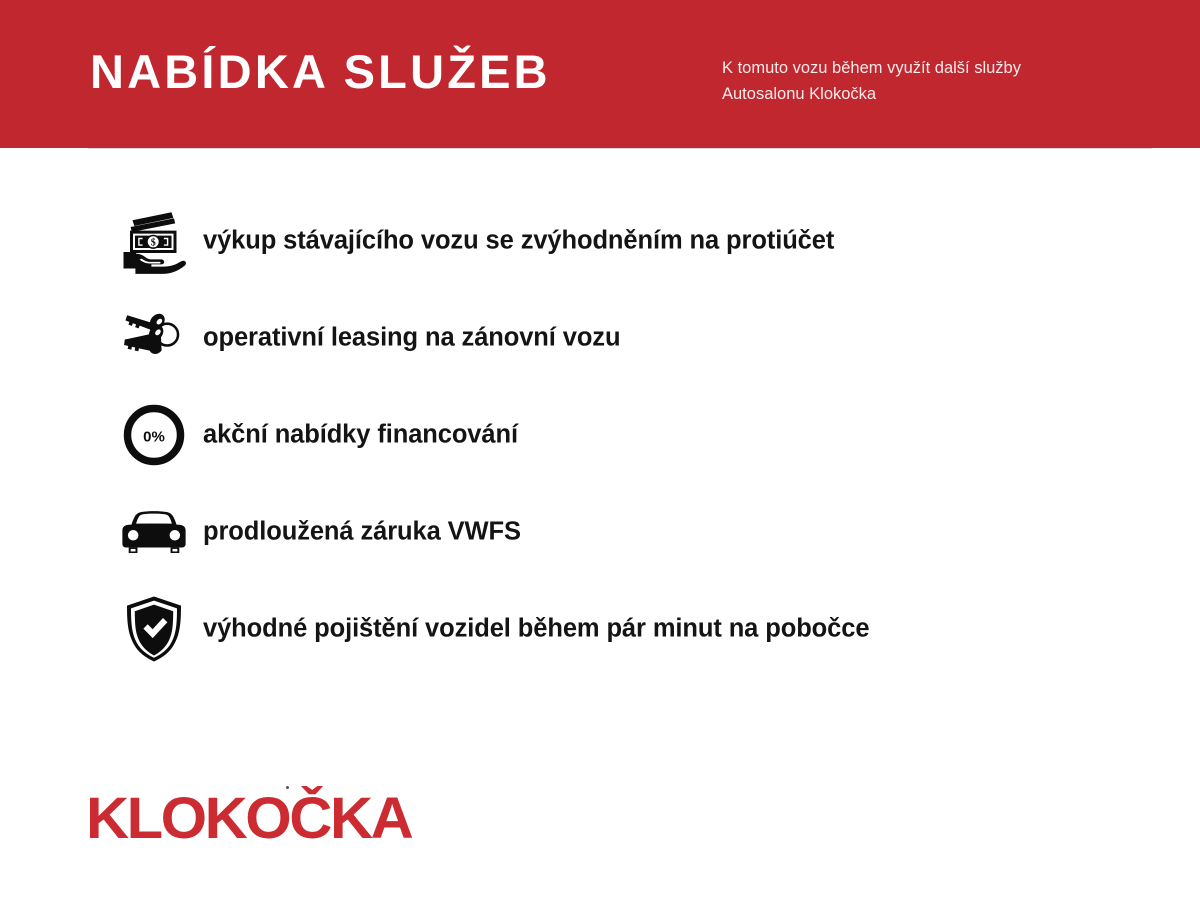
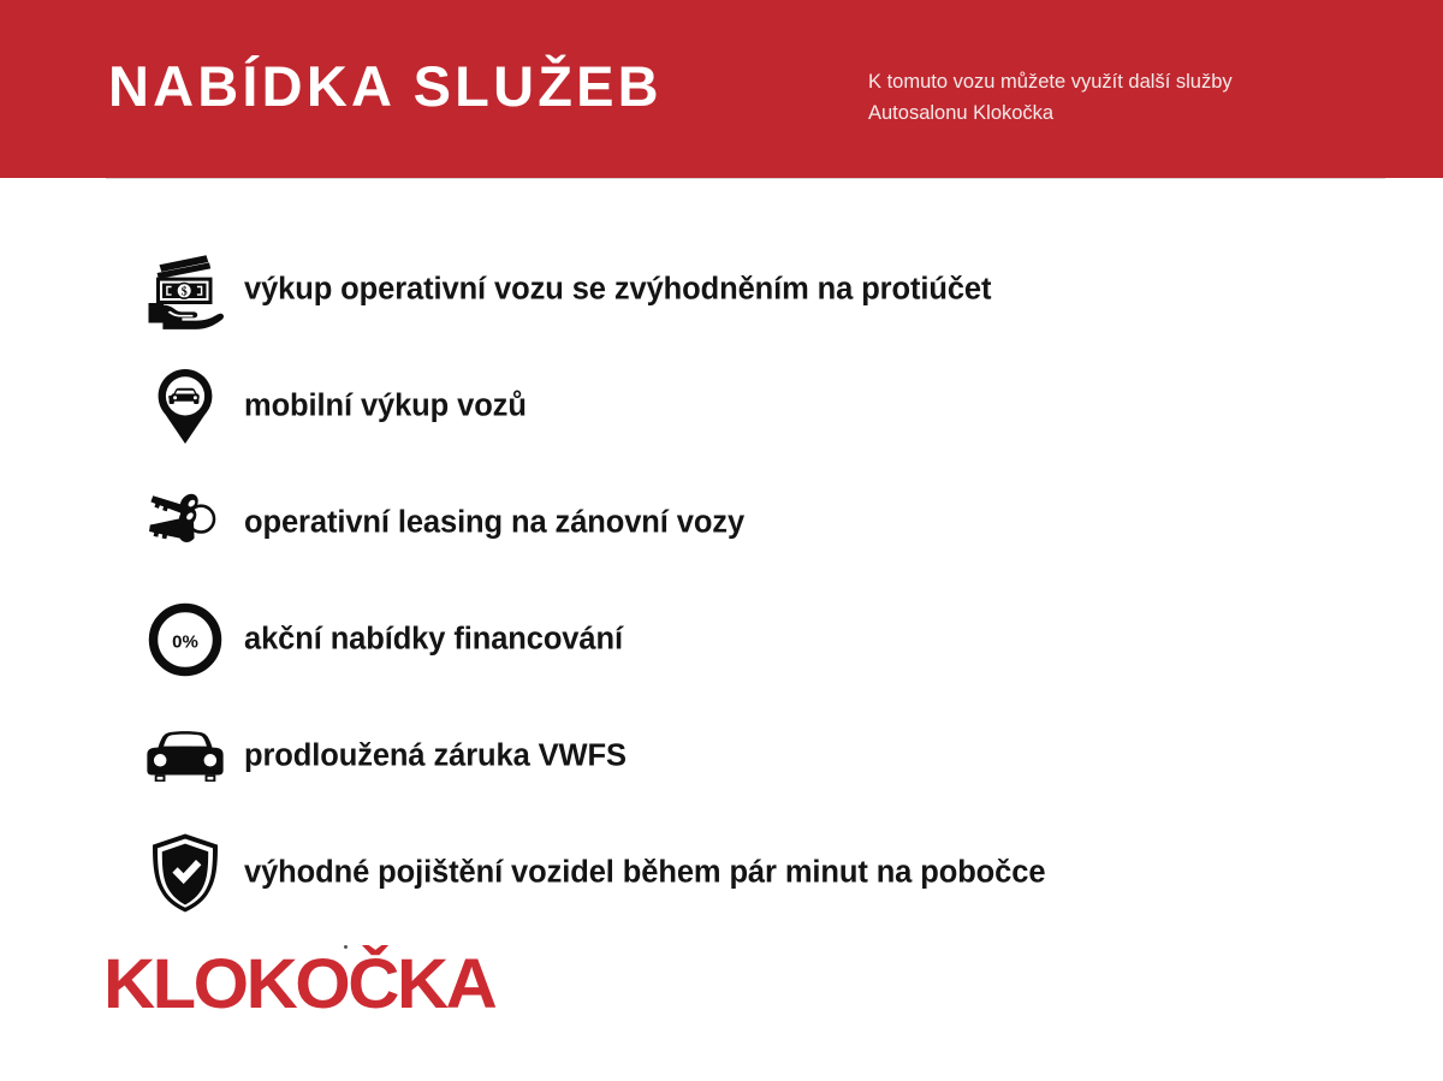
  NABÍDKA SLUŽEB
- K tomuto vozu během využít další služby
+ K tomuto vozu můžete využít další služby
  Autosalonu Klokočka
  $
- výkup stávajícího vozu se zvýhodněním na protiúčet
+ výkup operativní vozu se zvýhodněním na protiúčet
+ mobilní výkup vozů
- operativní leasing na zánovní vozu
+ operativní leasing na zánovní vozy
  0%
  akční nabídky financování
  prodloužená záruka VWFS
  výhodné pojištění vozidel během pár minut na pobočce
  KLOKOČKA
